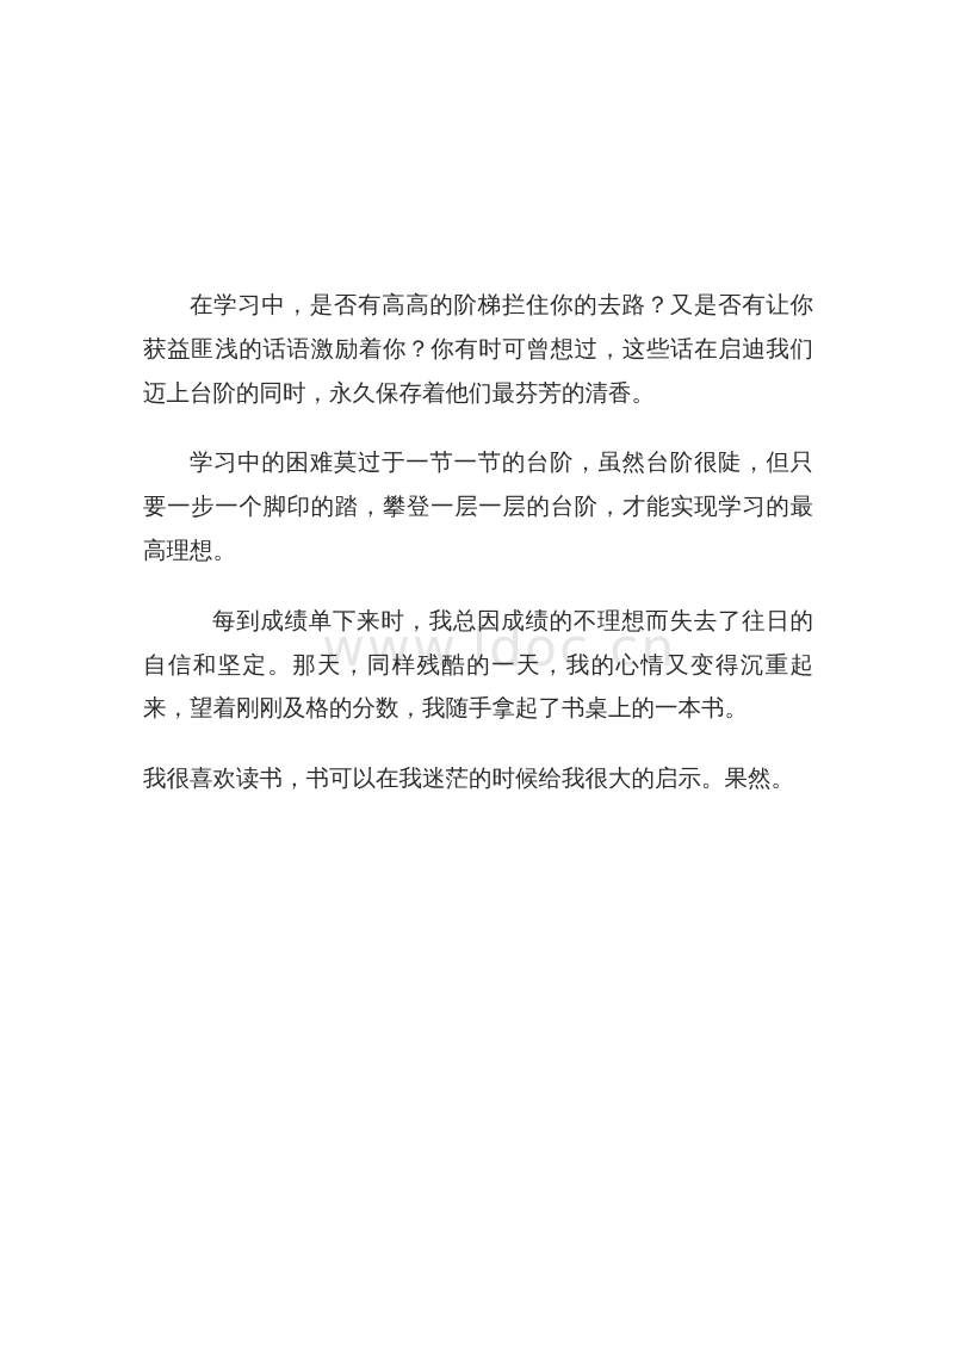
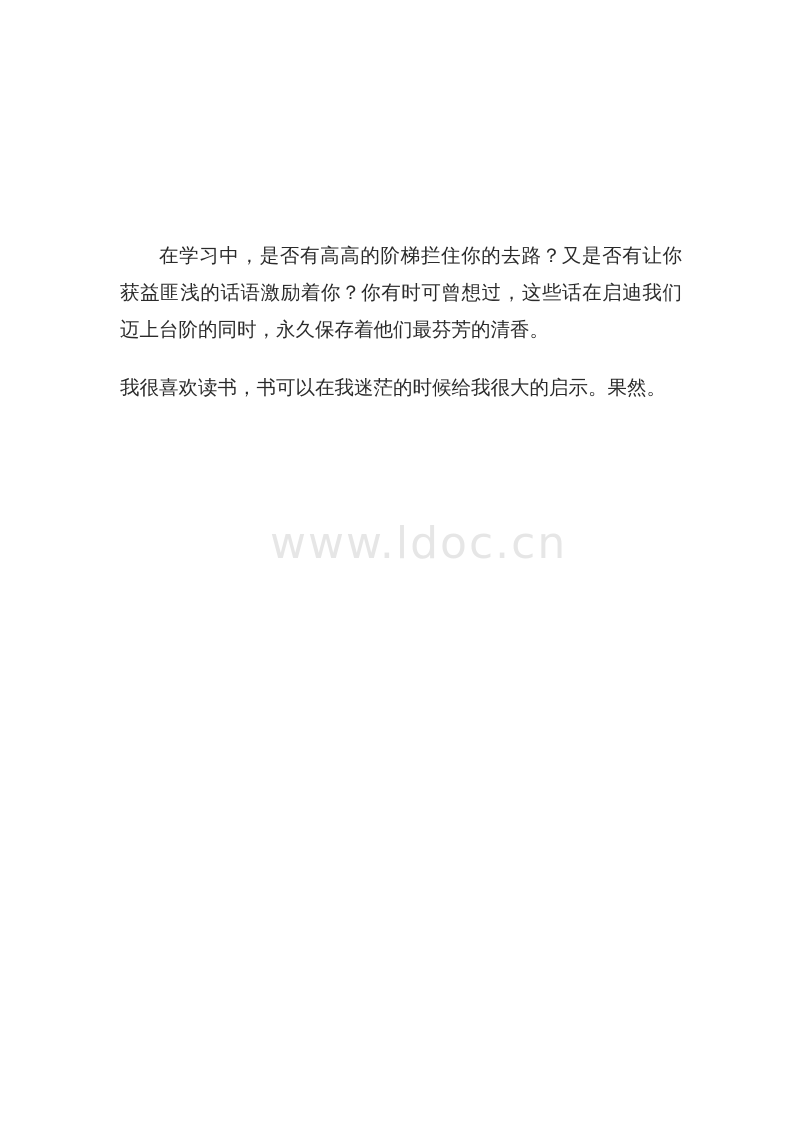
  www.ldoc.cn
  在学习中，是否有高高的阶梯拦住你的去路？又是否有让你获益匪浅的话语激励着你？你有时可曾想过，这些话在启迪我们迈上台阶的同时，永久保存着他们最芬芳的清香。
- 学习中的困难莫过于一节一节的台阶，虽然台阶很陡，但只要一步一个脚印的踏，攀登一层一层的台阶，才能实现学习的最高理想。
- 每到成绩单下来时，我总因成绩的不理想而失去了往日的自信和坚定。那天，同样残酷的一天，我的心情又变得沉重起来，望着刚刚及格的分数，我随手拿起了书桌上的一本书。
  我很喜欢读书，书可以在我迷茫的时候给我很大的启示。果然。
